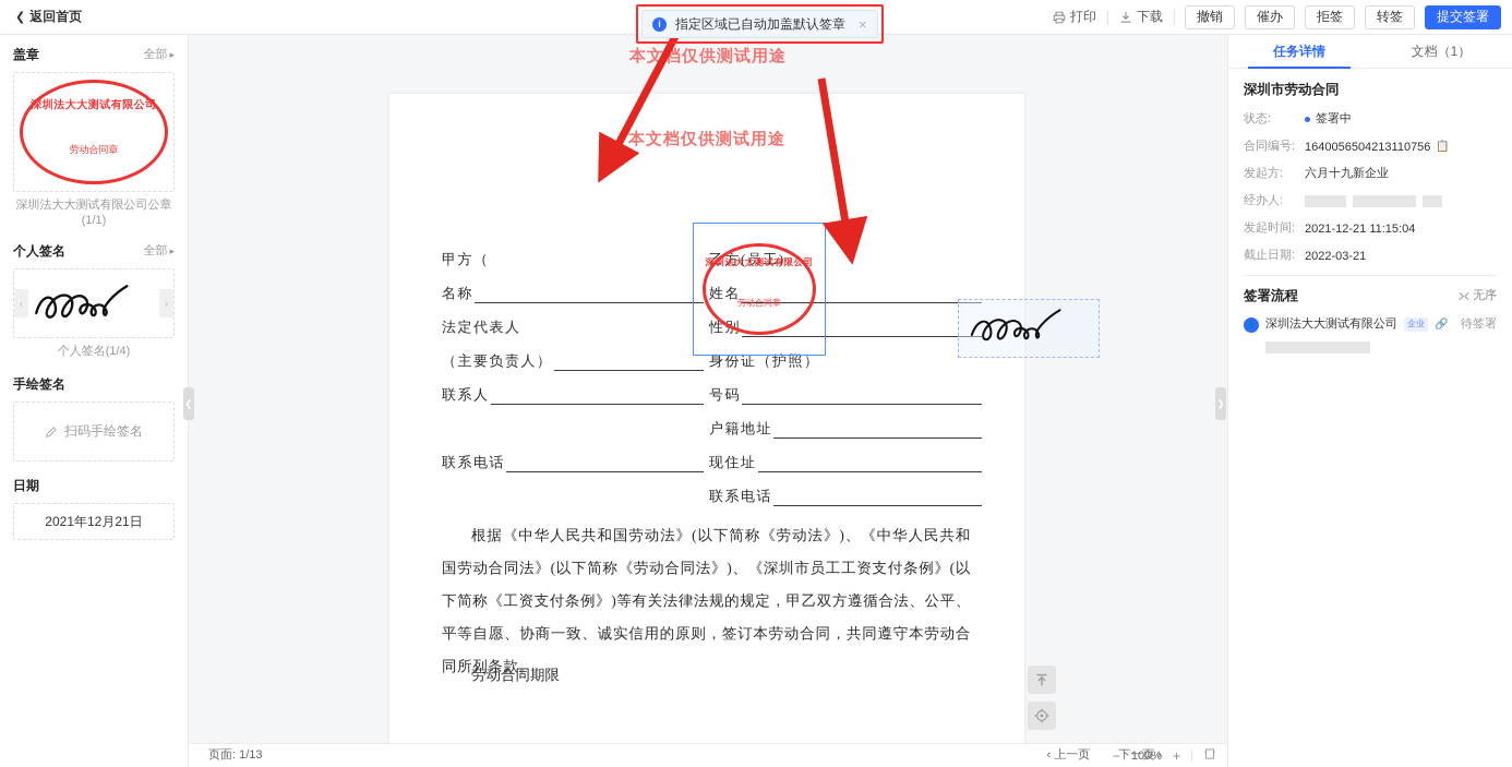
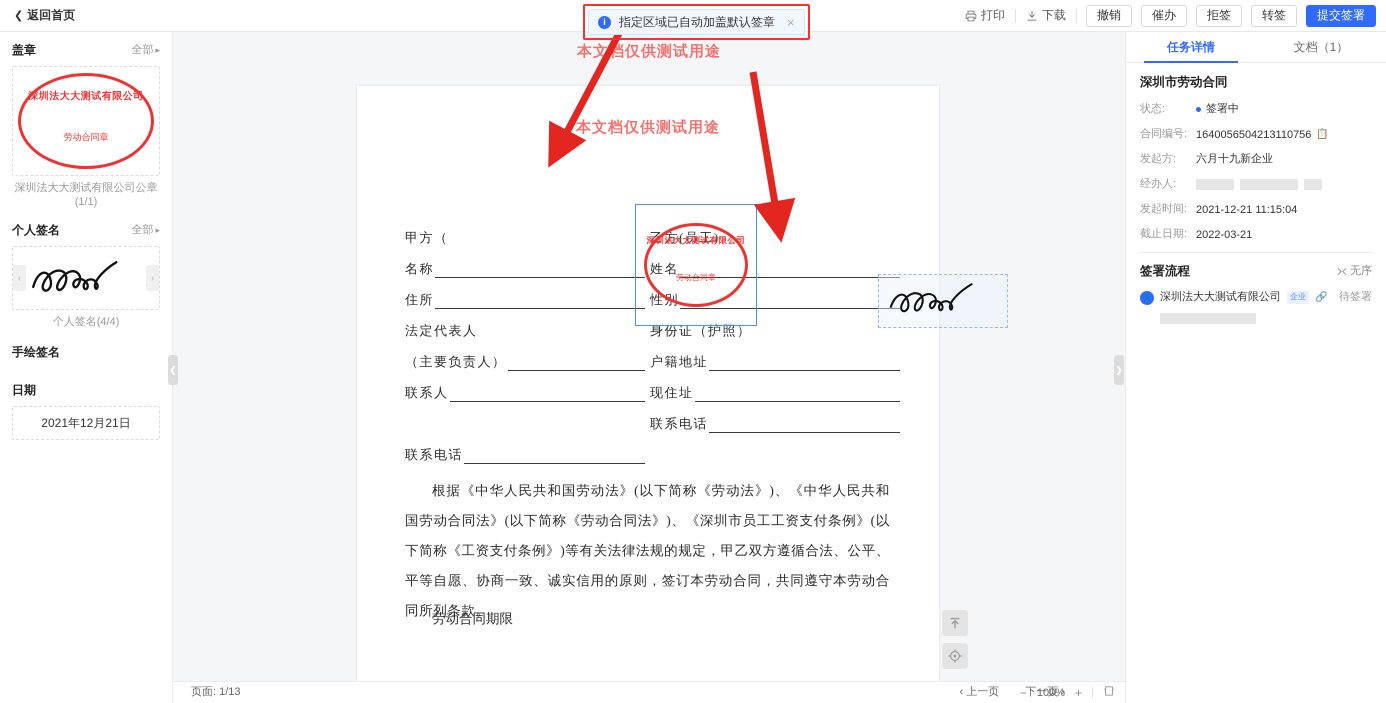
  ❮
  返回首页
  打印
  下载
  撤销
  催办
  拒签
  转签
  提交签署
  i
  指定区域已自动加盖默认签章
  ×
  盖章
  全部 ▸
  深圳法大大测试有限公司
  劳动合同章
  深圳法大大测试有限公司公章(1/1)
  个人签名
  全部 ▸
  ‹
  ›
- 个人签名(1/4)
+ 个人签名(4/4)
  手绘签名
- 扫码手绘签名
  日期
  2021年12月21日
  本文档仅供测试用途
  本文档仅供测试用途
  甲方（
  名称
+ 住所
  法定代表人
  （主要负责人）
  联系人
  联系电话
  乙方(员工)
  姓名
  性别
  身份证（护照）
- 号码
  户籍地址
  现住址
  联系电话
  根据《中华人民共和国劳动法》(以下简称《劳动法》)、《中华人民共和国劳动合同法》(以下简称《劳动合同法》)、《深圳市员工工资支付条例》(以下简称《工资支付条例》)等有关法律法规的规定，甲乙双方遵循合法、公平、平等自愿、协商一致、诚实信用的原则，签订本劳动合同，共同遵守本劳动合同所列条款。
  劳动合同期限
  深圳法大大测试有限公司
  劳动合同章
  ❮
  ❯
  页面: 1/13
  ‹ 上一页
  下一页 ›
  −
  100%
  +
  任务详情
  文档（1）
  深圳市劳动合同
  状态:
  签署中
  合同编号:
  1640056504213110756
  📋
  发起方:
  六月十九新企业
  经办人:
  发起时间:
  2021-12-21 11:15:04
  截止日期:
  2022-03-21
  签署流程
  无序
  👤
  深圳法大大测试有限公司
  企业
  🔗
  待签署
